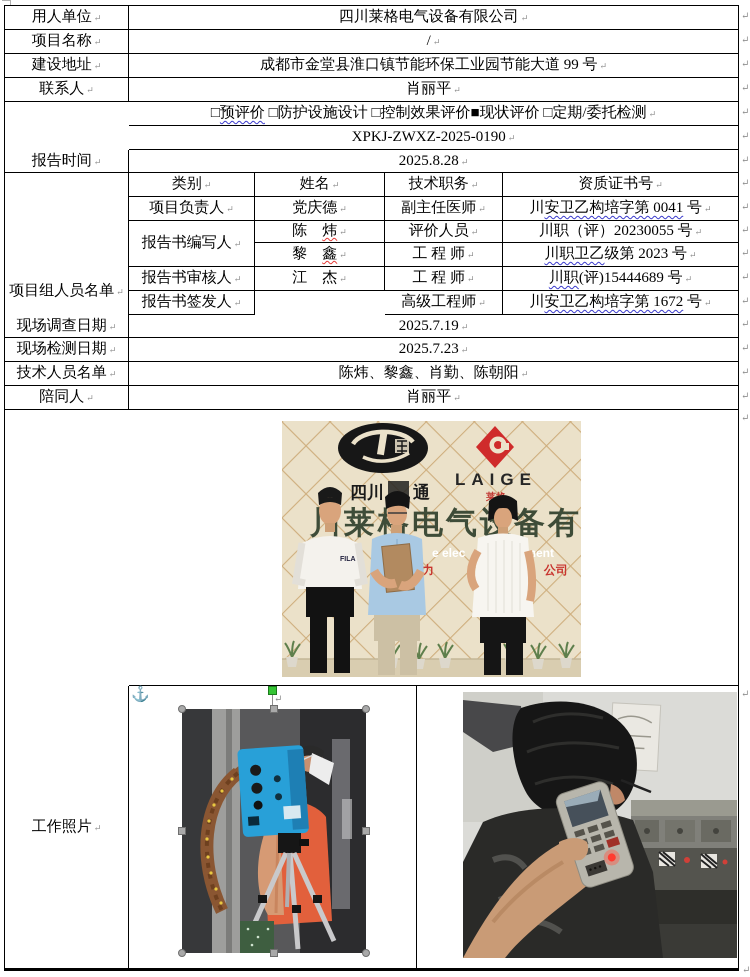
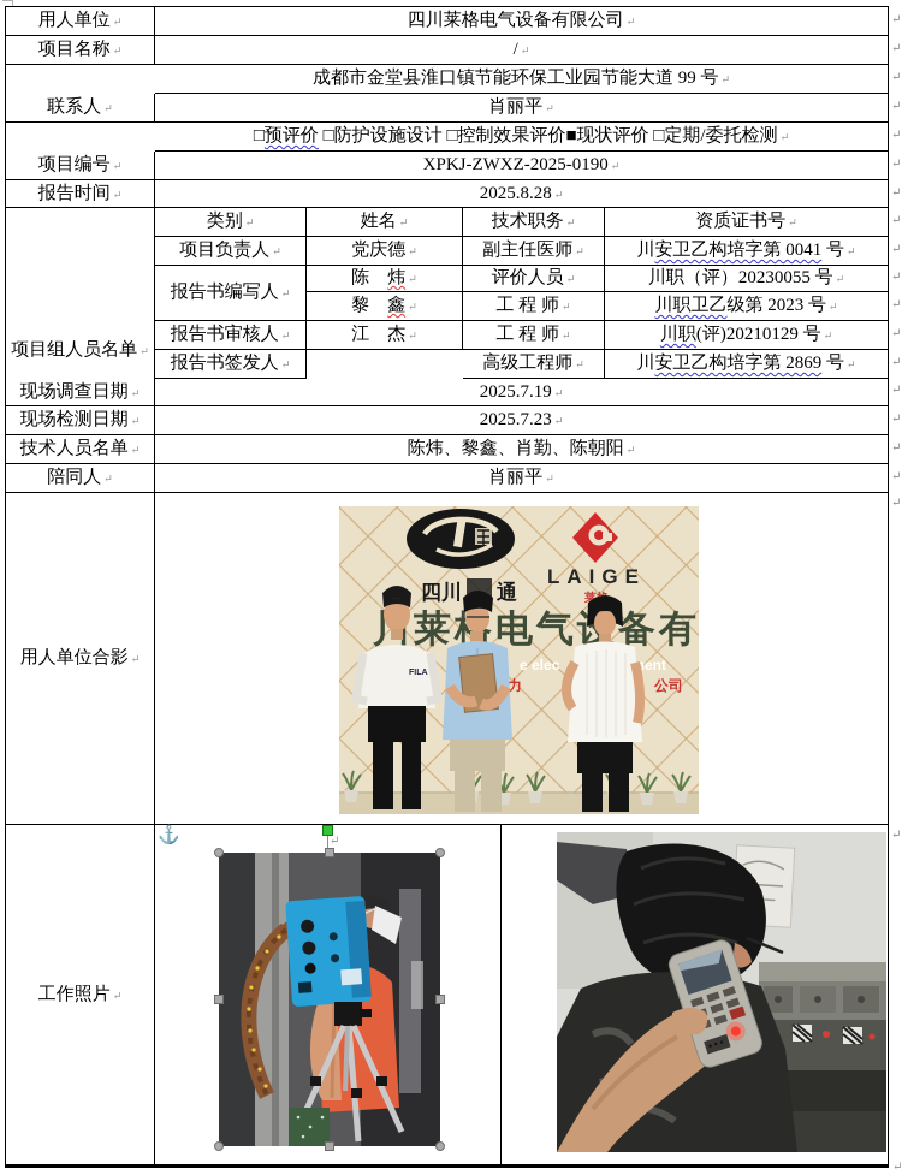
  用人单位
  四川莱格电气设备有限公司
  项目名称
  /
- 建设地址
  成都市金堂县淮口镇节能环保工业园节能大道 99 号
  联系人
  肖丽平
  □
  预评价
  □防护设施设计 □控制效果评价■现状评价 □定期/委托检测
+ 项目编号
  XPKJ-ZWXZ-2025-0190
  报告时间
  2025.8.28
  项目组人员名单
  类别
  姓名
  技术职务
  资质证书号
  项目负责人
  党庆德
  副主任医师
  川
  安卫乙构培字第 0041
  号
  报告书编写人
  陈
  炜
  评价人员
  川职（评）20230055 号
  黎
  鑫
  工 程 师
  川职卫乙
  级第 2023 号
  报告书审核人
  江 杰
  工 程 师
  川职
- (评)15444689 号
+ (评)20210129 号
  报告书签发人
  高级工程师
  川
- 安卫乙构培字第 1672
+ 安卫乙构培字第 2869
  号
  现场调查日期
  2025.7.19
  现场检测日期
  2025.7.23
  技术人员名单
  陈炜、黎鑫、肖勤、陈朝阳
  陪同人
  肖丽平
+ 用人单位合影
  四川
  通
  LAIGE
  e elec
  公司
  工作照片
  ⚓
